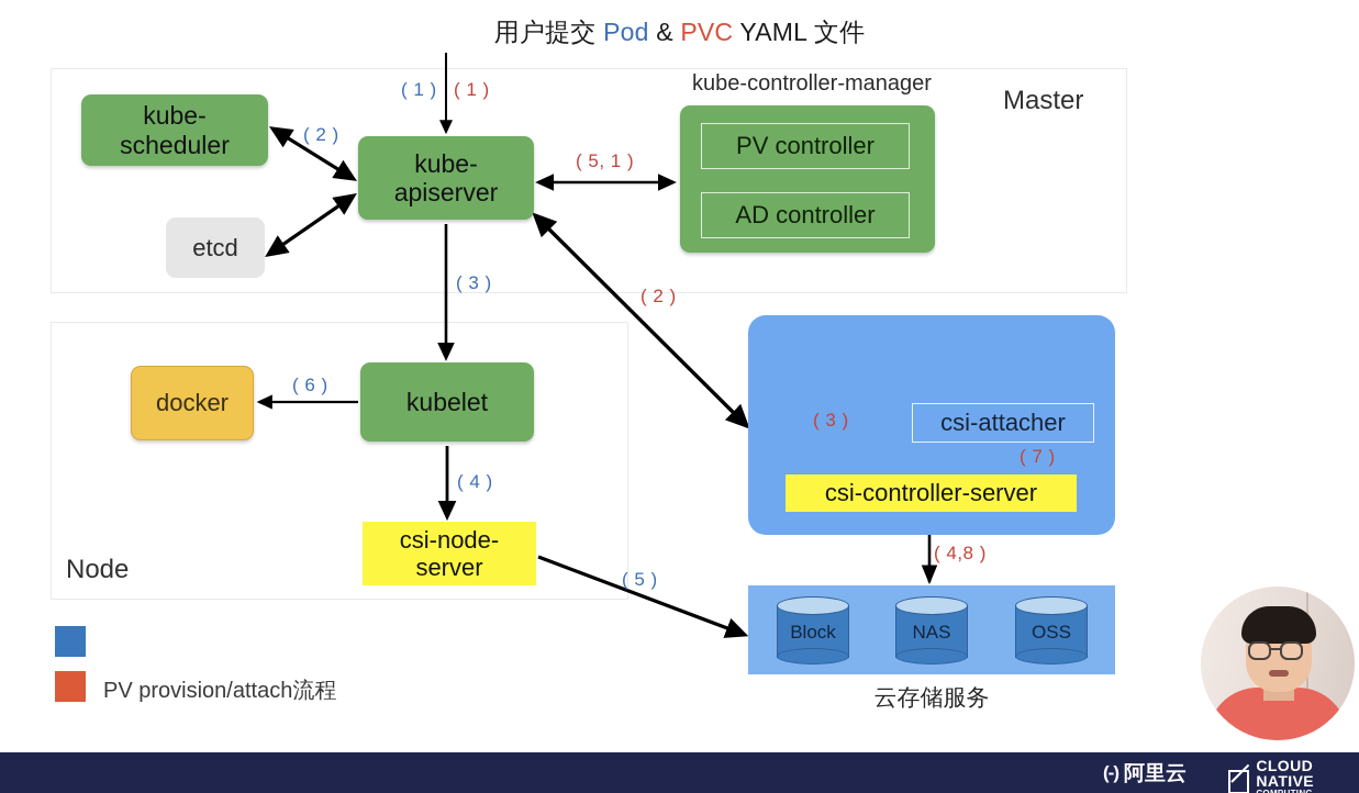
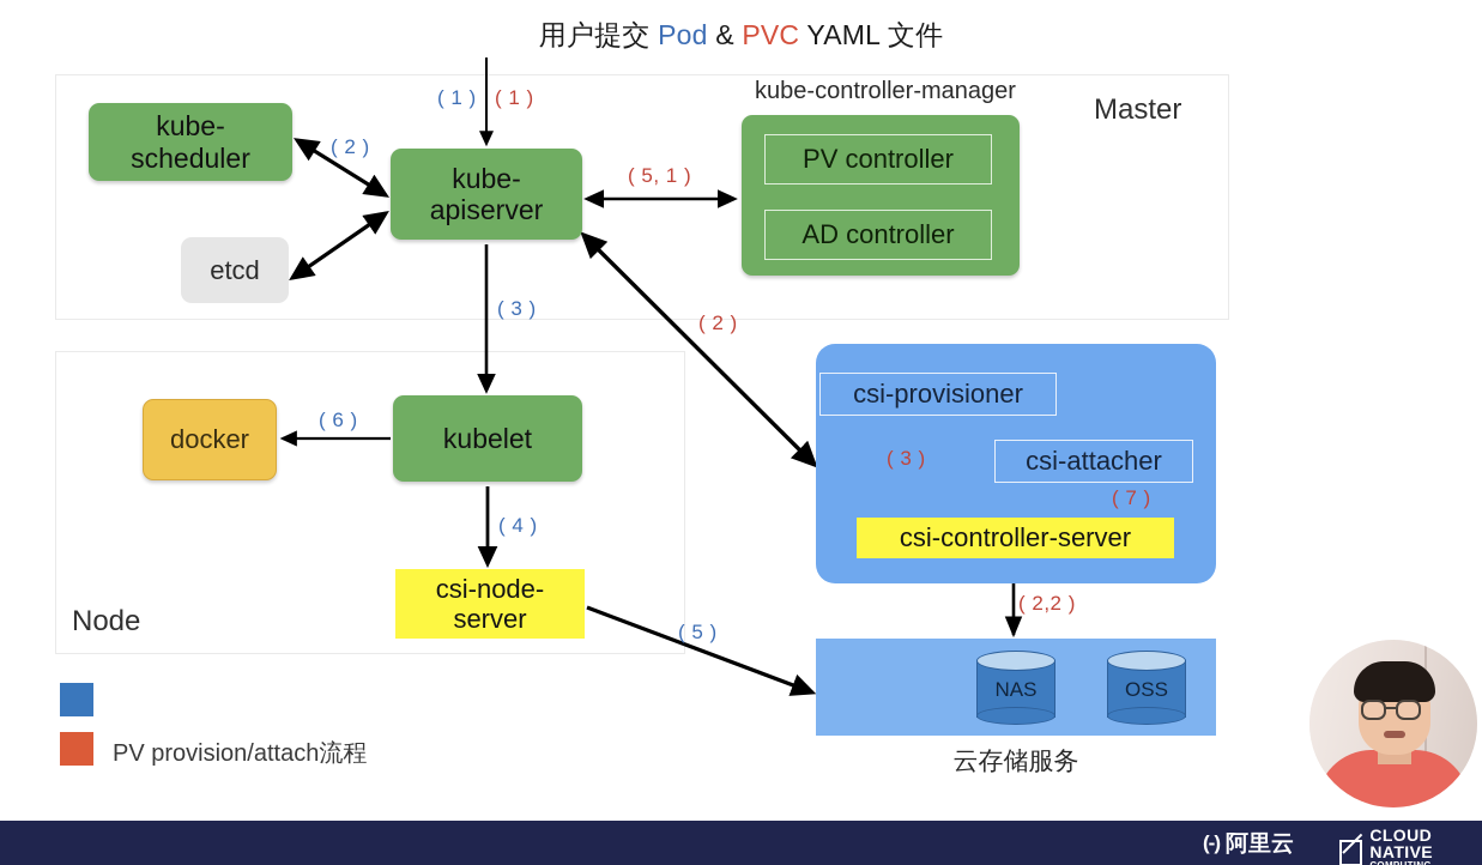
  用户提交 Pod & PVC YAML 文件
  Master
  Node
  kube-
  scheduler
  kube-
  apiserver
  etcd
  kube-controller-manager
  PV controller
  AD controller
  docker
  kubelet
  csi-node-
  server
+ csi-provisioner
  csi-attacher
  csi-controller-server
- Block
  NAS
  OSS
  云存储服务
  ( 1 )
  ( 1 )
  ( 2 )
  ( 5, 1 )
  ( 3 )
  ( 2 )
  ( 6 )
  ( 3 )
  ( 7 )
  ( 4 )
- ( 4,8 )
+ ( 2,2 )
  ( 5 )
  PV provision/attach流程
  (-)
  阿里云
  CLOUD NATIVE
